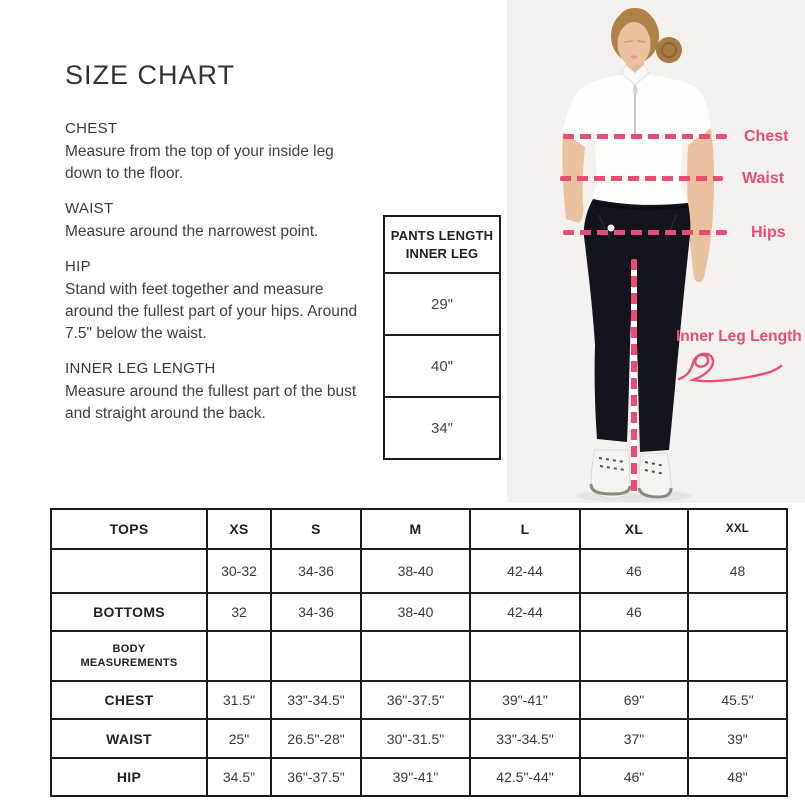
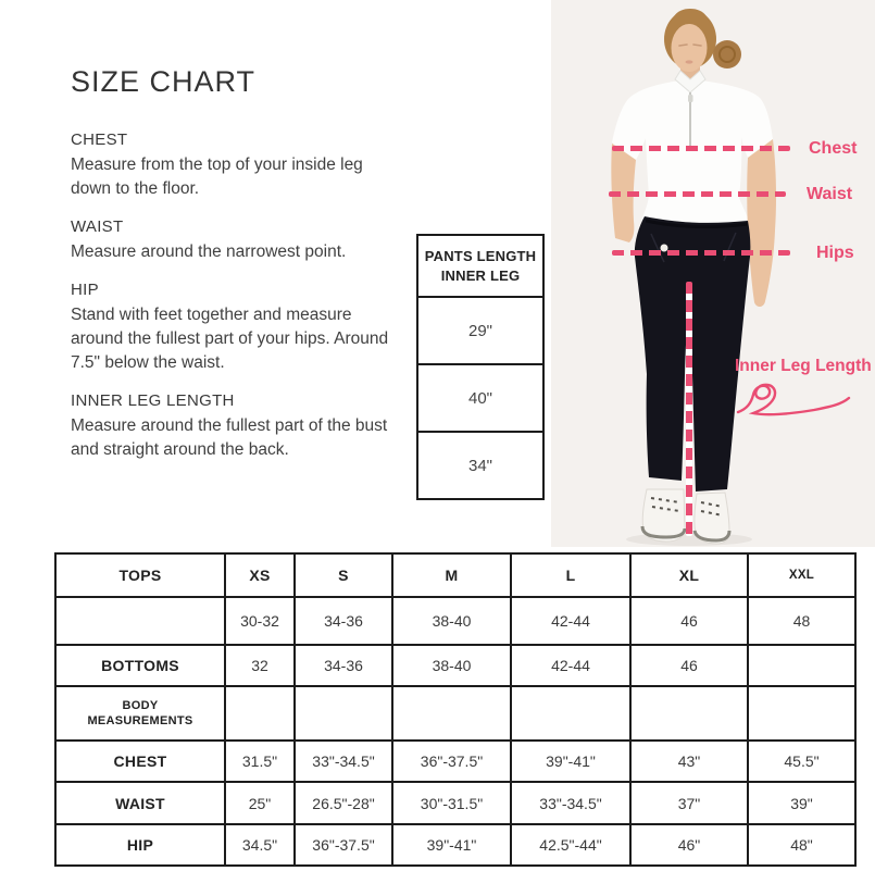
  SIZE CHART
  CHEST
  Measure from the top of your inside leg down to the floor.
  WAIST
  Measure around the narrowest point.
  HIP
  Stand with feet together and measure around the fullest part of your hips. Around 7.5" below the waist.
  INNER LEG LENGTH
  Measure around the fullest part of the bust and straight around the back.
  PANTS LENGTH
  INNER LEG
  29"
  40"
  34"
  Chest
  Waist
  Hips
  Inner Leg Length
  TOPS	XS	S	M	L	XL	XXL
  	30-32	34-36	38-40	42-44	46	48
  BOTTOMS	32	34-36	38-40	42-44	46
  BODY MEASUREMENTS
- CHEST	31.5"	33"-34.5"	36"-37.5"	39"-41"	69"	45.5"
+ CHEST	31.5"	33"-34.5"	36"-37.5"	39"-41"	43"	45.5"
  WAIST	25"	26.5"-28"	30"-31.5"	33"-34.5"	37"	39"
  HIP	34.5"	36"-37.5"	39"-41"	42.5"-44"	46"	48"
